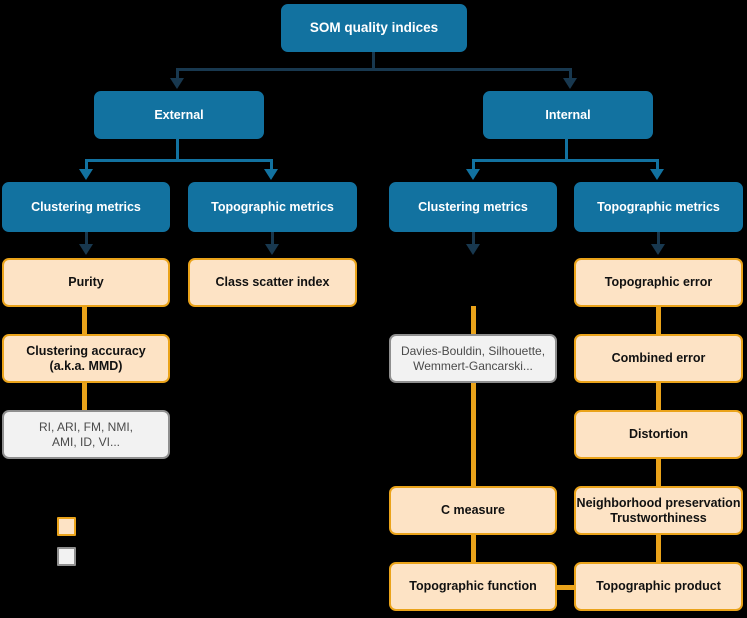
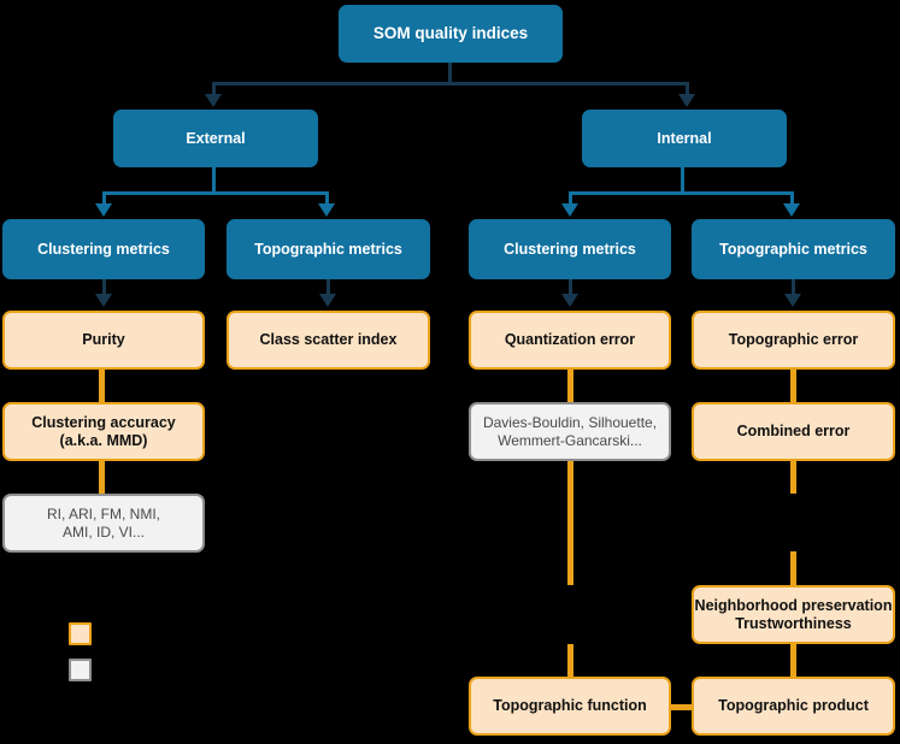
  SOM quality indices
  External
  Internal
  Clustering metrics
  Topographic metrics
  Clustering metrics
  Topographic metrics
  Purity
  Class scatter index
+ Quantization error
  Topographic error
  Clustering accuracy
  (a.k.a. MMD)
  Davies-Bouldin, Silhouette,
  Wemmert-Gancarski...
  Combined error
  RI, ARI, FM, NMI,
  AMI, ID, VI...
- Distortion
- C measure
  Neighborhood preservation
  Trustworthiness
  Topographic function
  Topographic product
